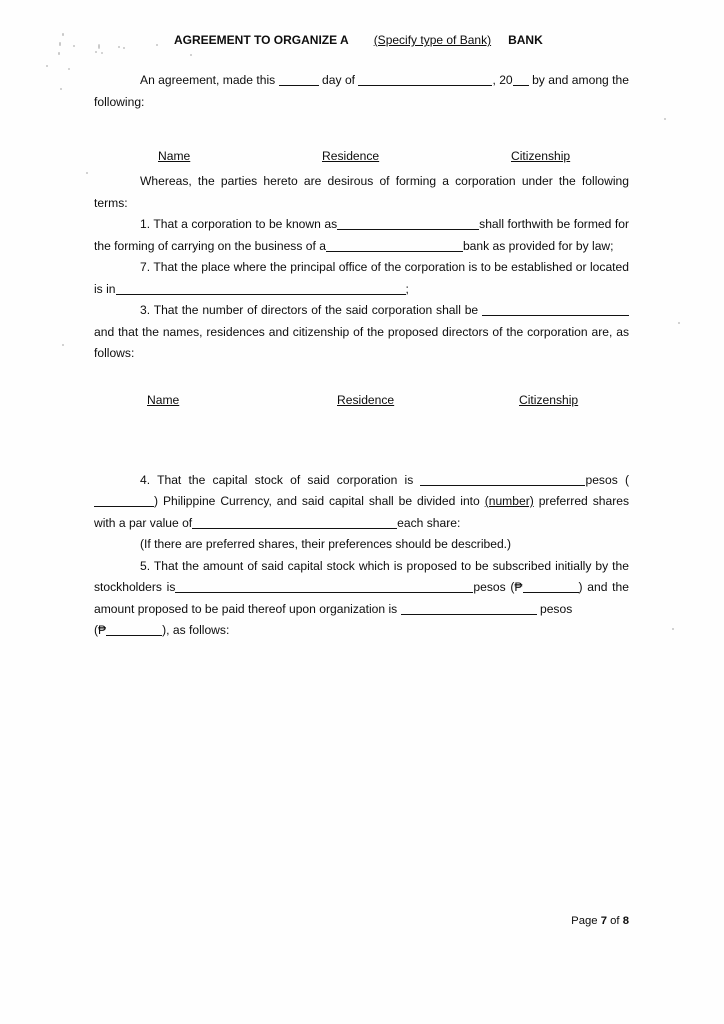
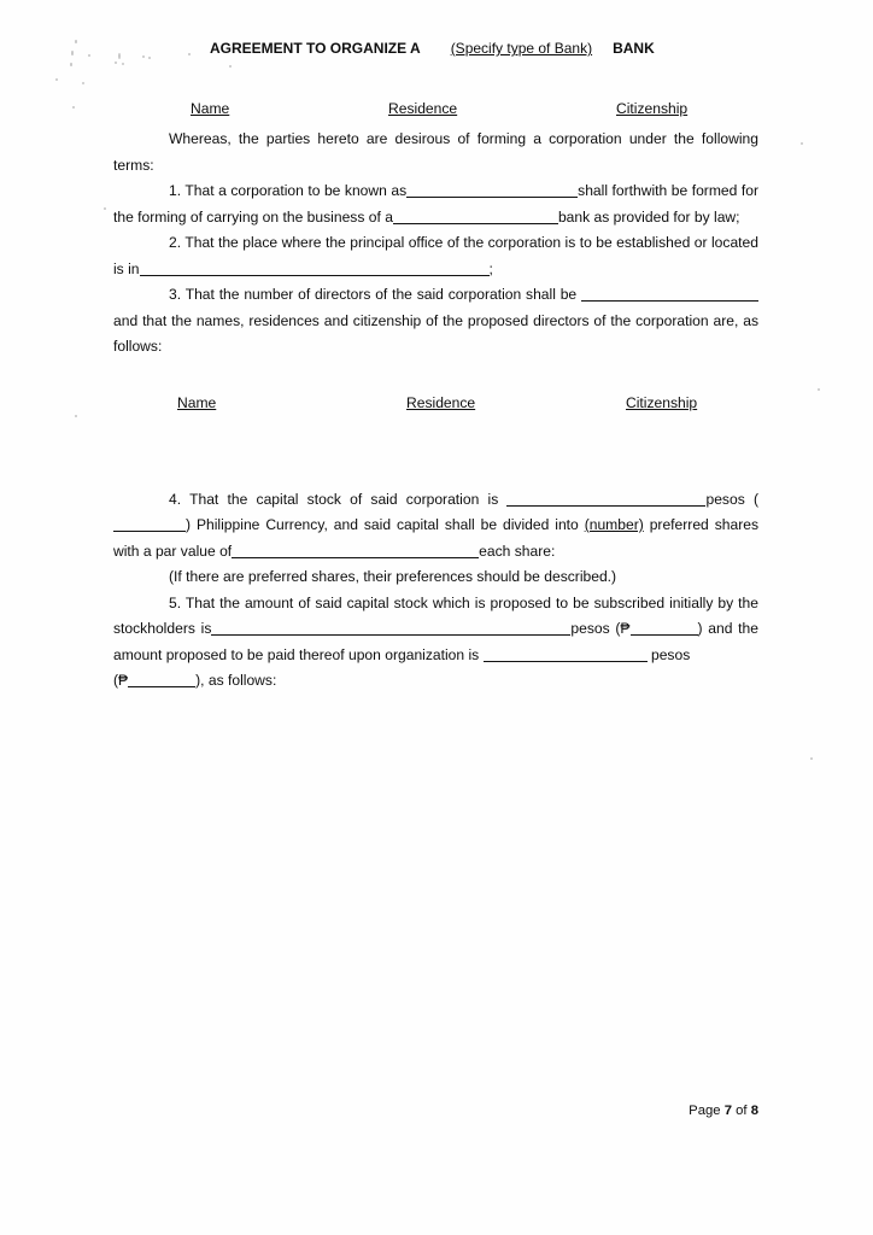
  AGREEMENT TO ORGANIZE A (Specify type of Bank) BANK
- An agreement, made this day of , 20 by and among the following:
  Name
  Residence
  Citizenship
  Whereas, the parties hereto are desirous of forming a corporation under the following terms:
  1. That a corporation to be known as shall forthwith be formed for the forming of carrying on the business of a bank as provided for by law;
- 7. That the place where the principal office of the corporation is to be established or located is in ;
+ 2. That the place where the principal office of the corporation is to be established or located is in ;
  3. That the number of directors of the said corporation shall be and that the names, residences and citizenship of the proposed directors of the corporation are, as follows:
  Name
  Residence
  Citizenship
  4. That the capital stock of said corporation is pesos () Philippine Currency, and said capital shall be divided into (number) preferred shares with a par value of each share:
  (If there are preferred shares, their preferences should be described.)
  5. That the amount of said capital stock which is proposed to be subscribed initially by the stockholders is pesos (₱ ) and the amount proposed to be paid thereof upon organization is pesos
  (₱ ), as follows:
  Page 7 of 8
